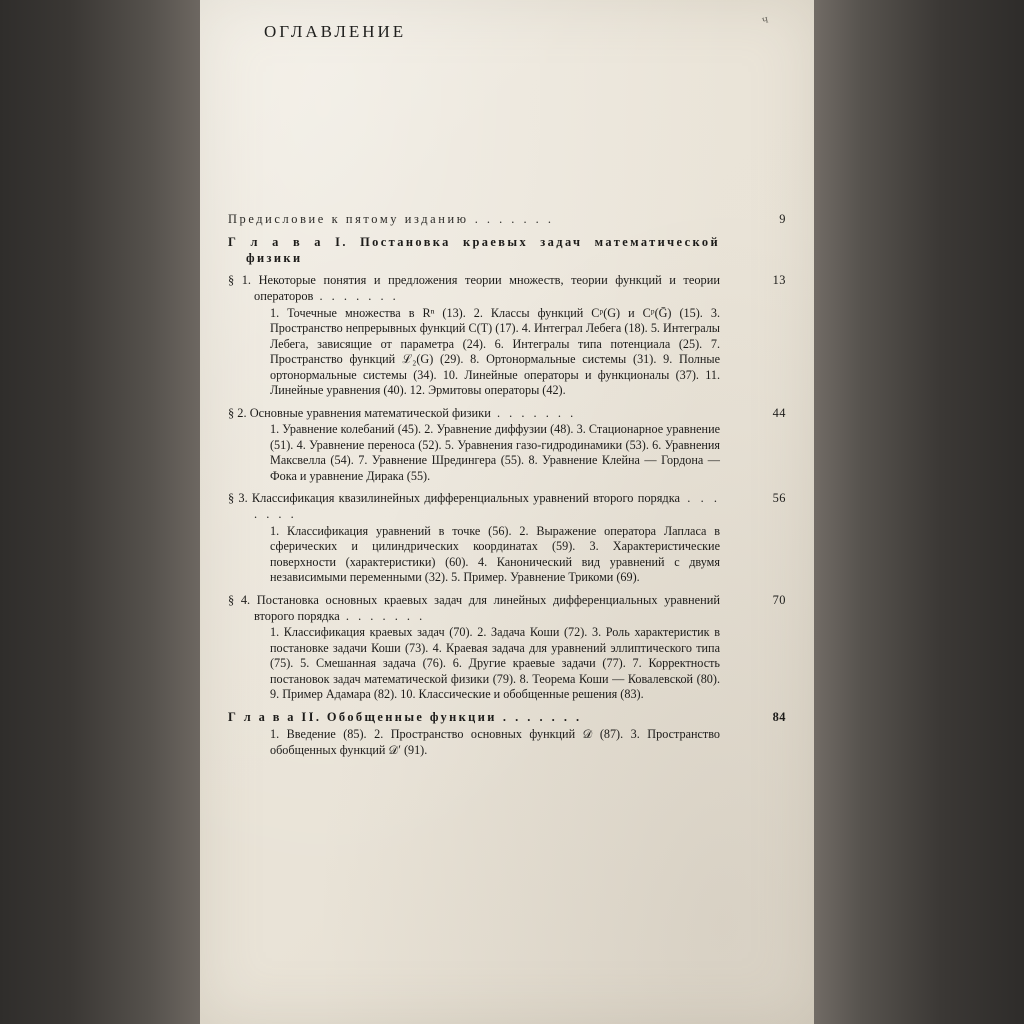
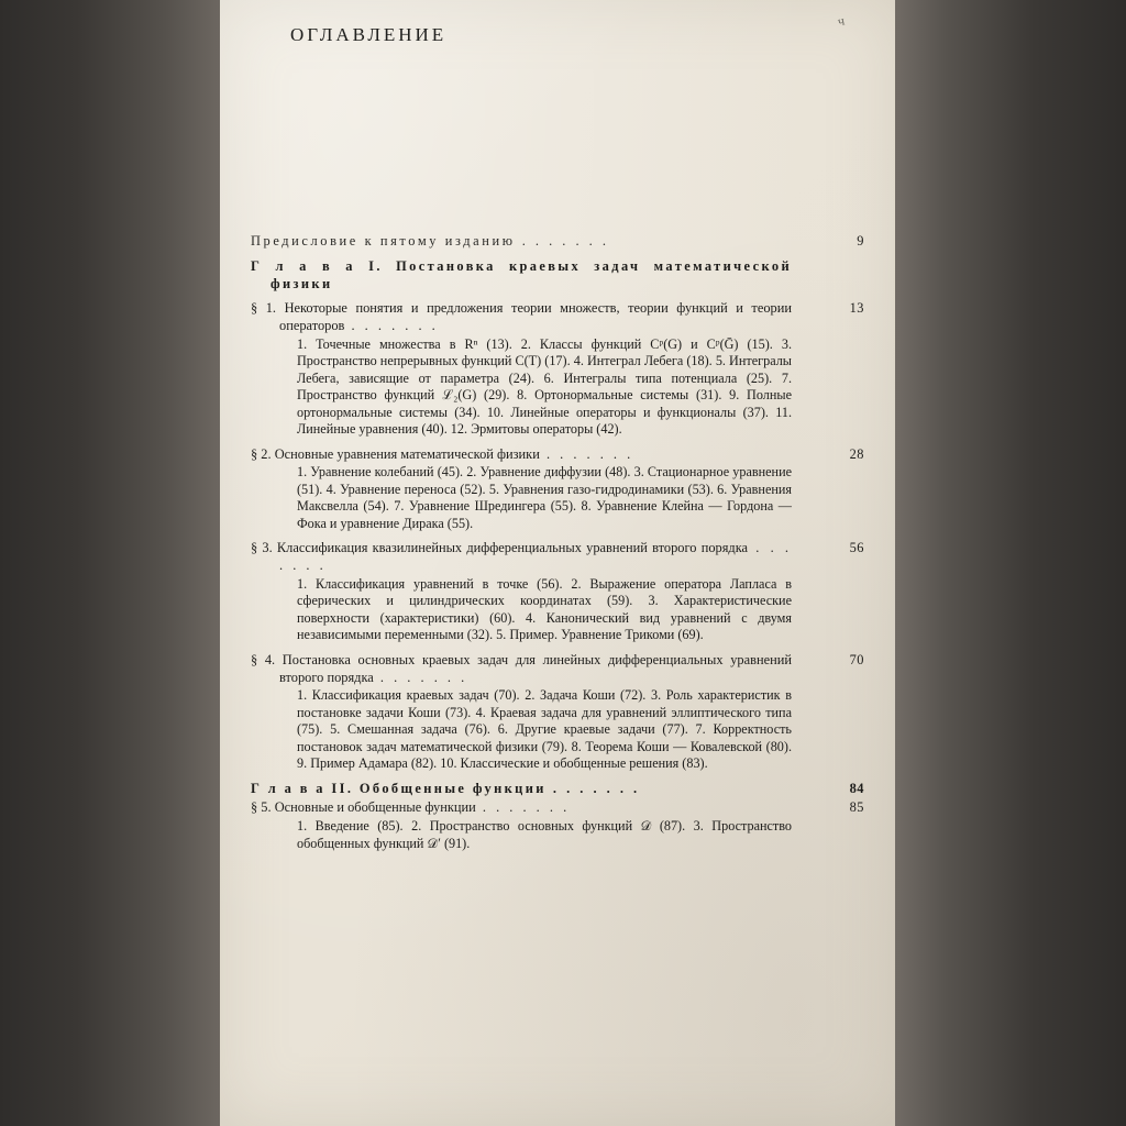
  ОГЛАВЛЕНИЕ
  Предисловие к пятому изданию . . . . . . .
  9
  Г л а в а I. Постановка краевых задач математической физики
  § 1. Некоторые понятия и предложения теории множеств, теории функций и теории операторов . . . . . . .
  13
  1. Точечные множества в Rⁿ (13). 2. Классы функций Cᵖ(G) и Cᵖ(Ḡ) (15). 3. Пространство непрерывных функций C(T) (17). 4. Интеграл Лебега (18). 5. Интегралы Лебега, зависящие от параметра (24). 6. Интегралы типа потенциала (25). 7. Пространство функций ℒ₂(G) (29). 8. Ортонормальные системы (31). 9. Полные ортонормальные системы (34). 10. Линейные операторы и функционалы (37). 11. Линейные уравнения (40). 12. Эрмитовы операторы (42).
  § 2. Основные уравнения математической физики . . . . . . .
- 44
+ 28
  1. Уравнение колебаний (45). 2. Уравнение диффузии (48). 3. Стационарное уравнение (51). 4. Уравнение переноса (52). 5. Уравнения газо-гидродинамики (53). 6. Уравнения Максвелла (54). 7. Уравнение Шредингера (55). 8. Уравнение Клейна — Гордона — Фока и уравнение Дирака (55).
  § 3. Классификация квазилинейных дифференциальных уравнений второго порядка . . . . . . .
  56
  1. Классификация уравнений в точке (56). 2. Выражение оператора Лапласа в сферических и цилиндрических координатах (59). 3. Характеристические поверхности (характеристики) (60). 4. Канонический вид уравнений с двумя независимыми переменными (32). 5. Пример. Уравнение Трикоми (69).
  § 4. Постановка основных краевых задач для линейных дифференциальных уравнений второго порядка . . . . . . .
  70
  1. Классификация краевых задач (70). 2. Задача Коши (72). 3. Роль характеристик в постановке задачи Коши (73). 4. Краевая задача для уравнений эллиптического типа (75). 5. Смешанная задача (76). 6. Другие краевые задачи (77). 7. Корректность постановок задач математической физики (79). 8. Теорема Коши — Ковалевской (80). 9. Пример Адамара (82). 10. Классические и обобщенные решения (83).
  Г л а в а II. Обобщенные функции . . . . . . .
  84
+ § 5. Основные и обобщенные функции . . . . . . .
+ 85
  1. Введение (85). 2. Пространство основных функций 𝒟 (87). 3. Пространство обобщенных функций 𝒟′ (91).
